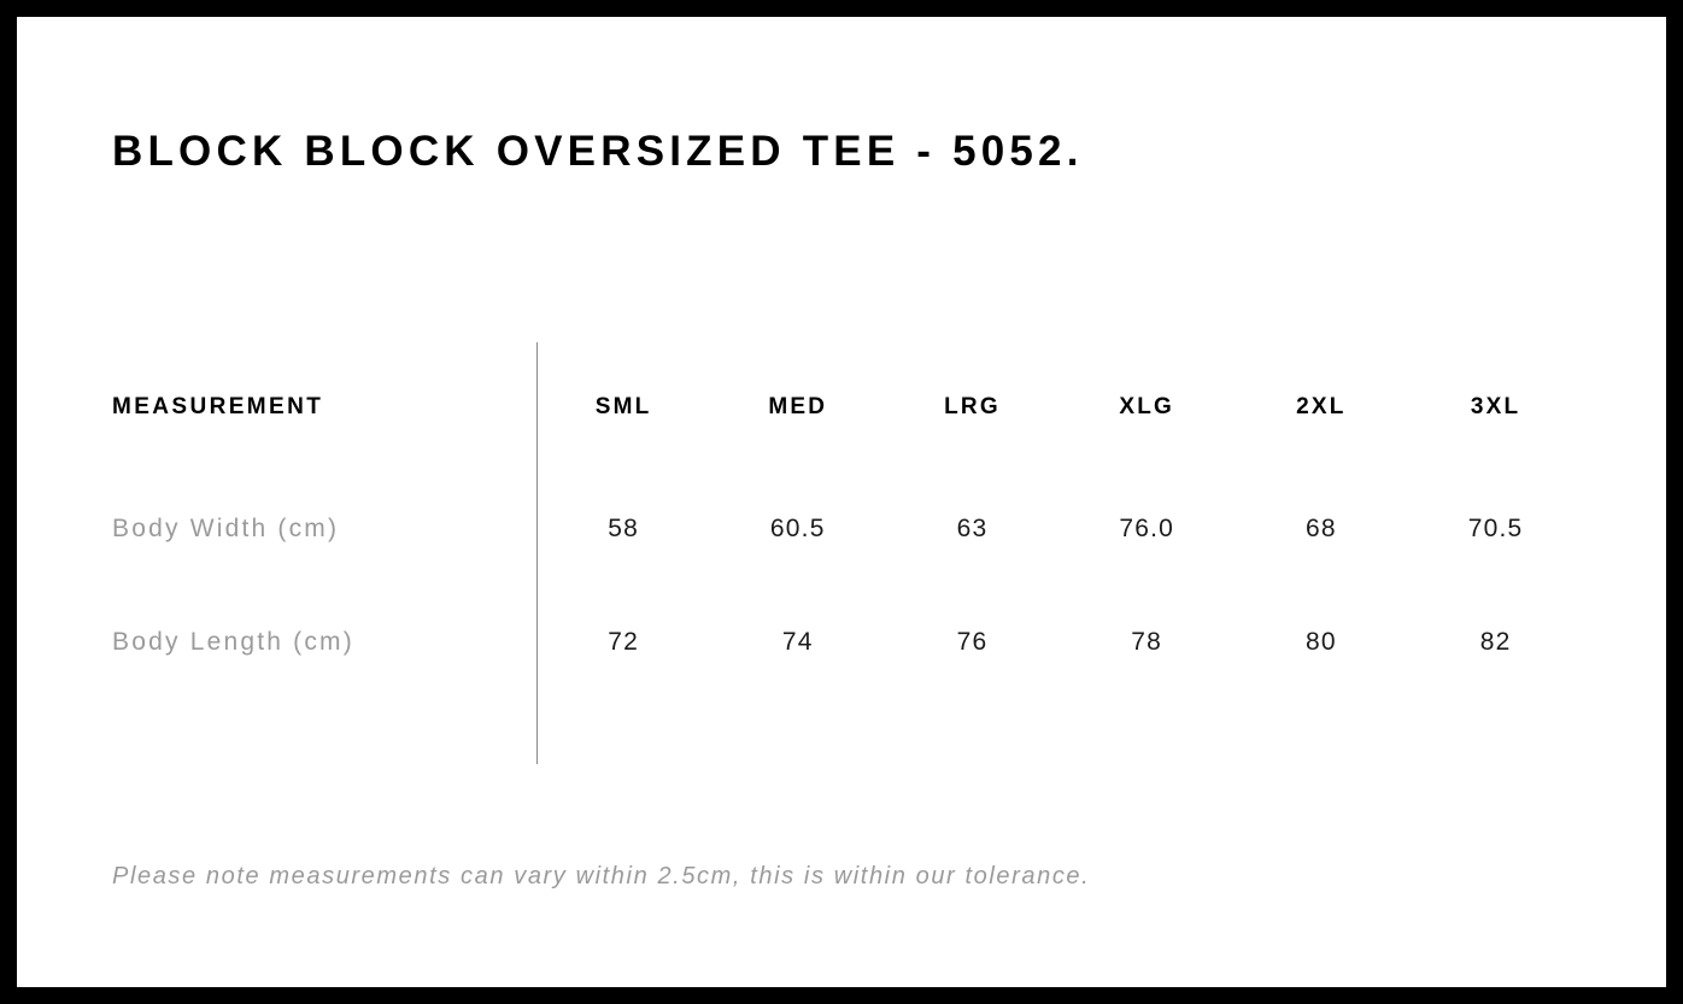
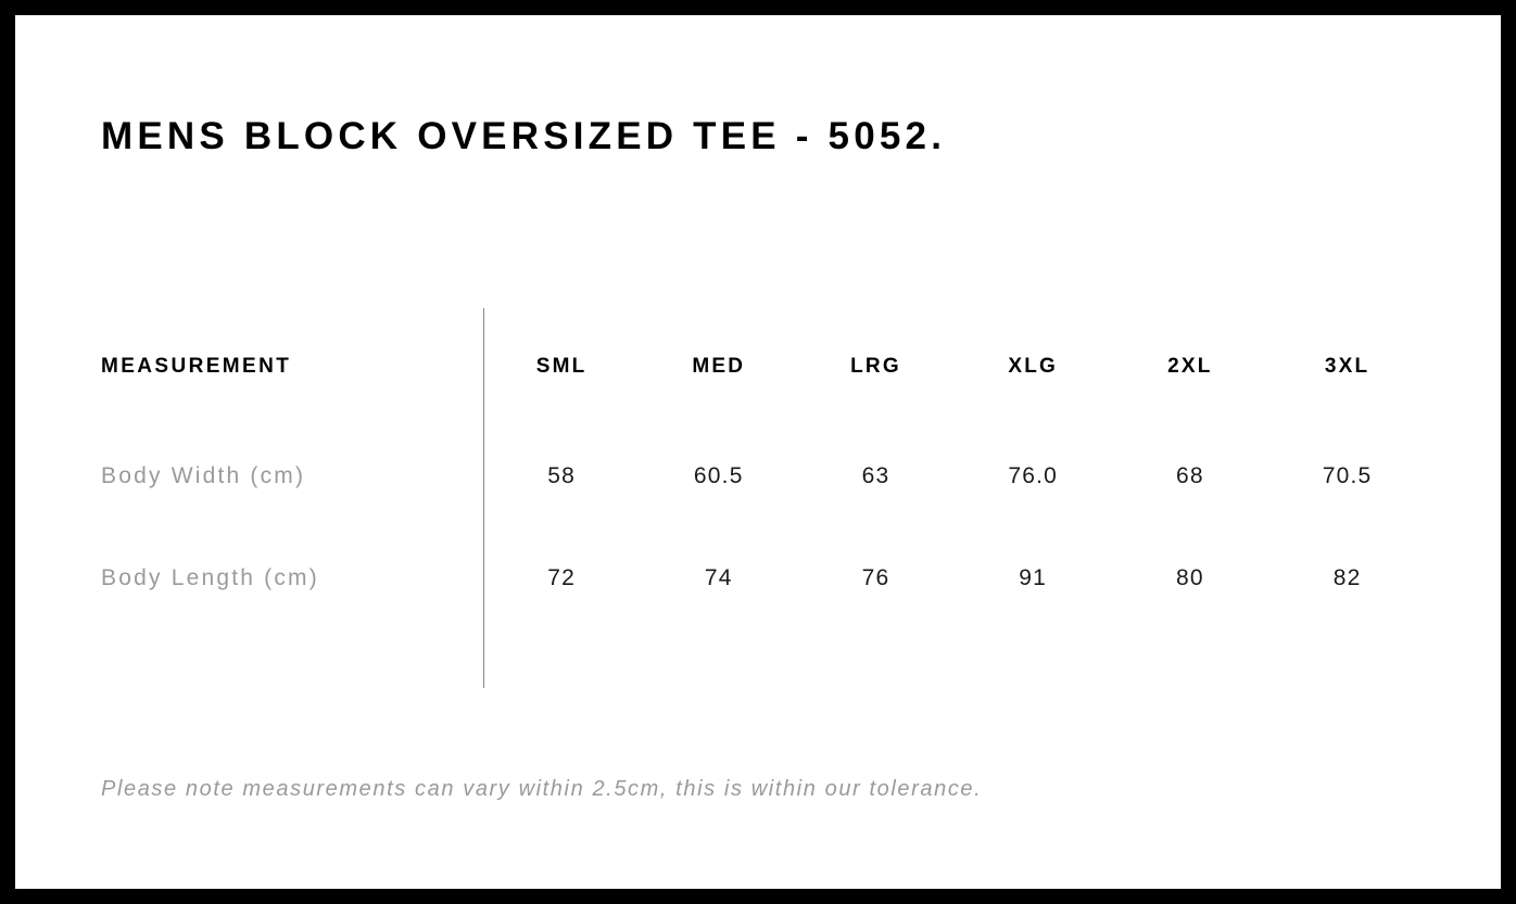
- BLOCK BLOCK OVERSIZED TEE - 5052.
+ MENS BLOCK OVERSIZED TEE - 5052.
  MEASUREMENT	SML	MED	LRG	XLG	2XL	3XL
  Body Width (cm)	58	60.5	63	76.0	68	70.5
- Body Length (cm)	72	74	76	78	80	82
+ Body Length (cm)	72	74	76	91	80	82
  Please note measurements can vary within 2.5cm, this is within our tolerance.
